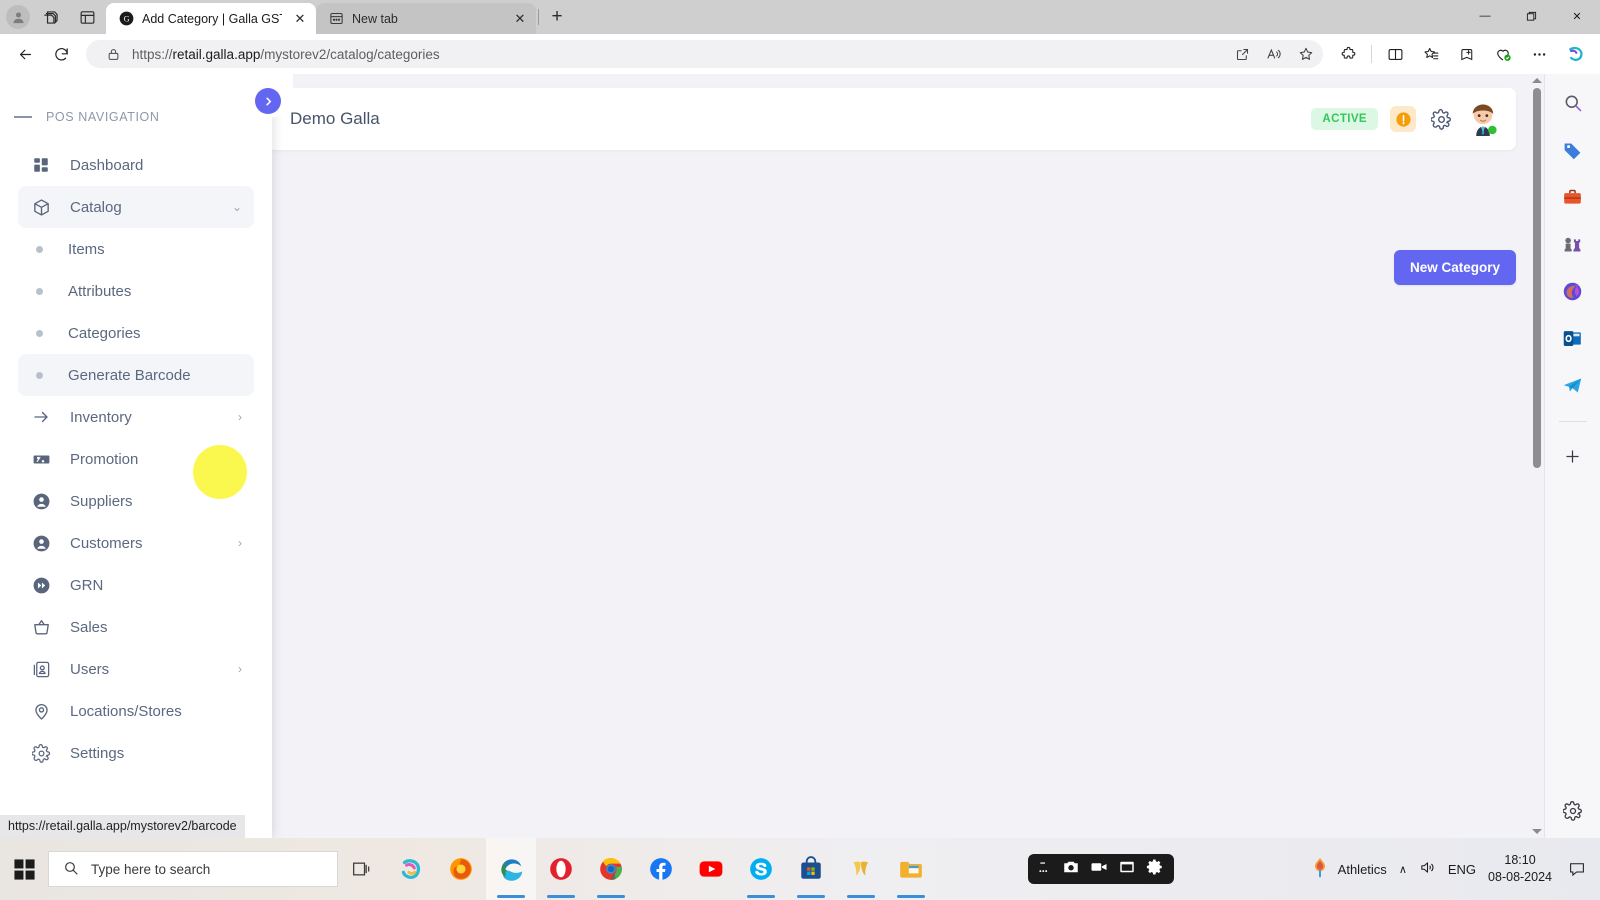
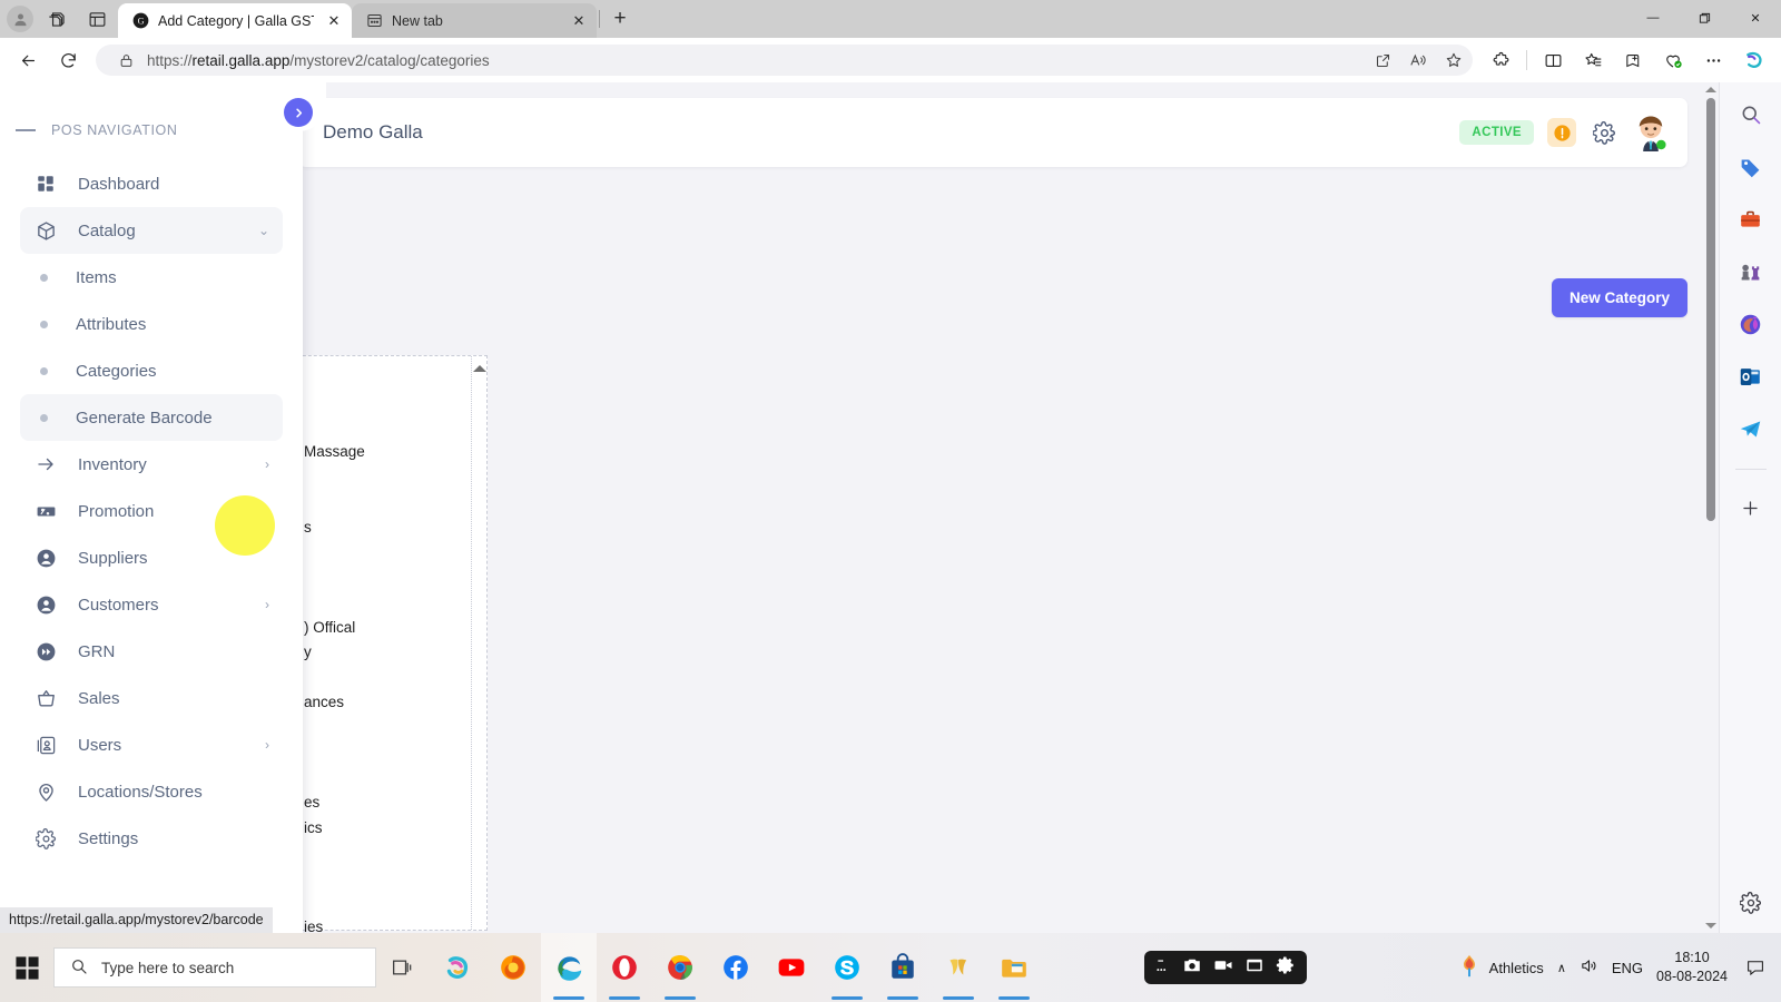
  G
  Add Category | Galla GS
  ✕
  New tab
  ✕
  +
  —
  ✕
  https://retail.galla.app/mystorev2/catalog/categories
  Demo Galla
  ACTIVE
  New Category
+ Massage
+ s
+ ) Offical
+ y
+ ances
+ es
+ ics
+ ies
  POS NAVIGATION
  Dashboard
  Catalog
  ⌄
  Items
  Attributes
  Categories
  Generate Barcode
  Inventory
  ›
  Promotion
  Suppliers
  Customers
  ›
  GRN
  Sales
  Users
  ›
  Locations/Stores
  Settings
  https://retail.galla.app/mystorev2/barcode
  Type here to search
  Athletics
  ∧
  ENG
  18:10
  08-08-2024
